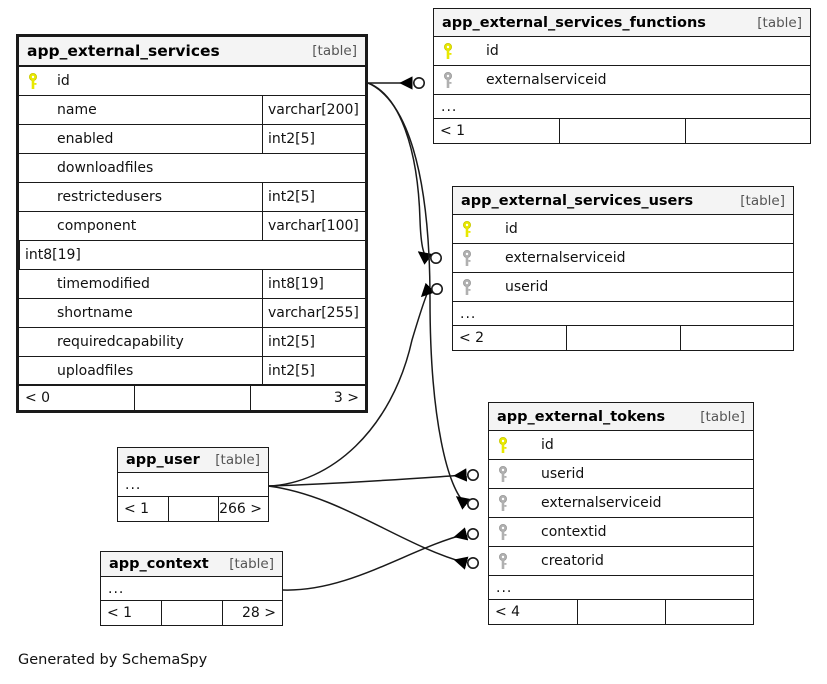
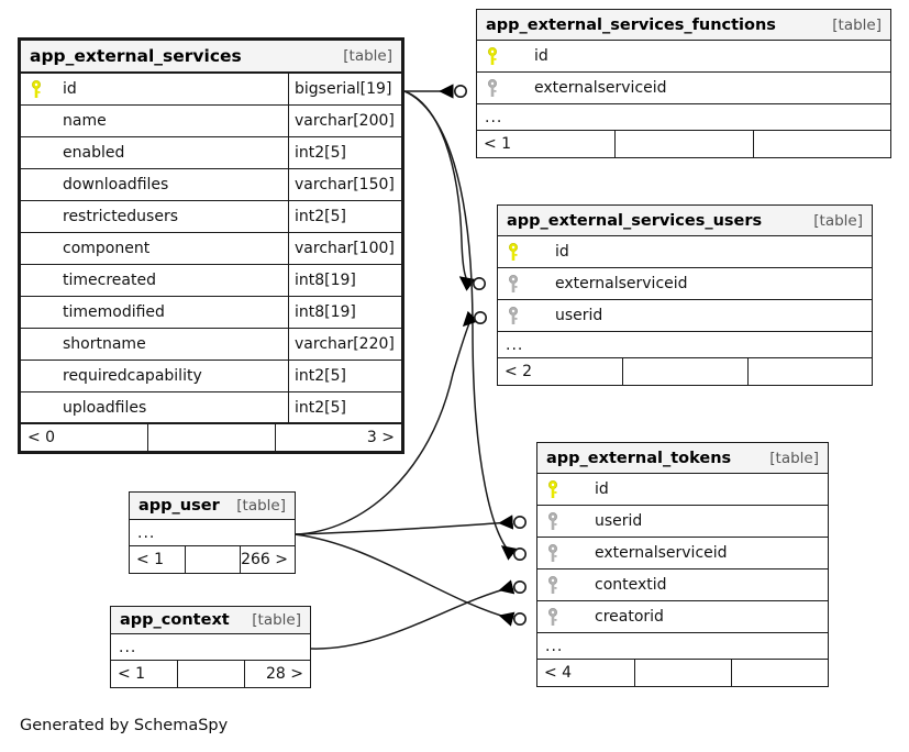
  app_external_services
  [table]
  id
+ bigserial[19]
  name
  varchar[200]
  enabled
  int2[5]
  downloadfiles
+ varchar[150]
  restrictedusers
  int2[5]
  component
  varchar[100]
+ timecreated
  int8[19]
  timemodified
  int8[19]
  shortname
- varchar[255]
+ varchar[220]
  requiredcapability
  int2[5]
  uploadfiles
  int2[5]
  < 0
  3 >
  app_external_services_functions
  [table]
  id
  externalserviceid
  ...
  < 1
  app_external_services_users
  [table]
  id
  externalserviceid
  userid
  ...
  < 2
  app_external_tokens
  [table]
  id
  userid
  externalserviceid
  contextid
  creatorid
  ...
  < 4
  app_user
  [table]
  ...
  < 1
  266 >
  app_context
  [table]
  ...
  < 1
  28 >
  Generated by SchemaSpy
